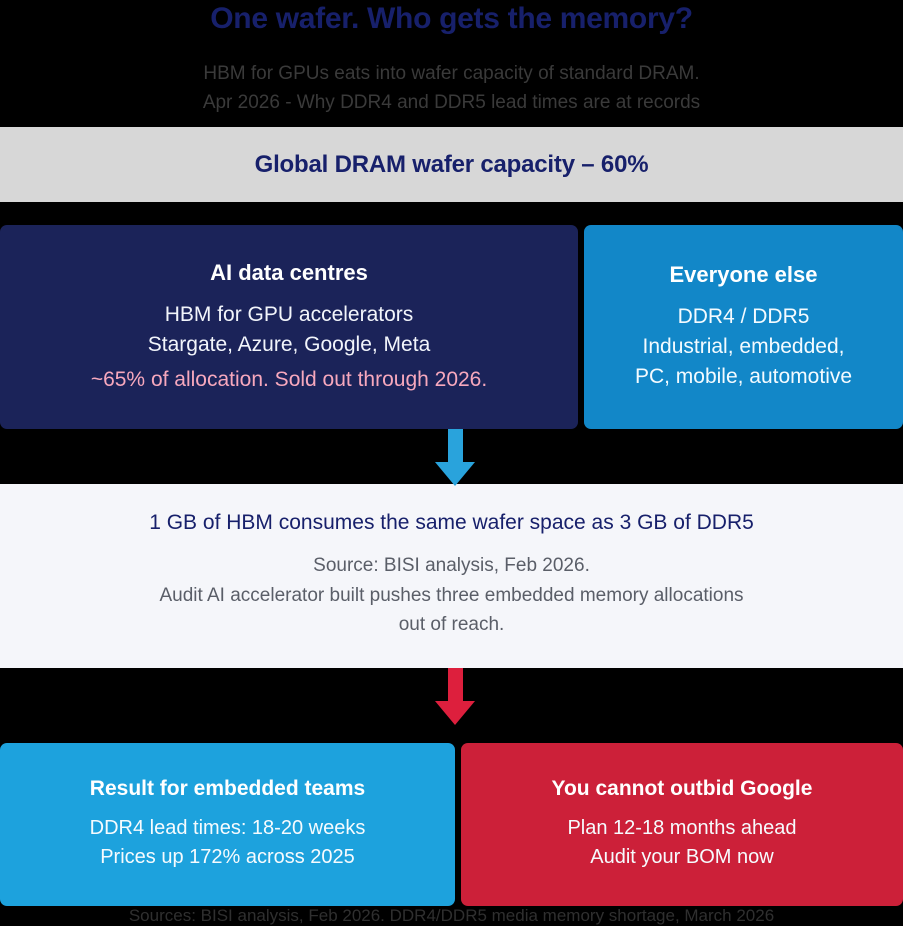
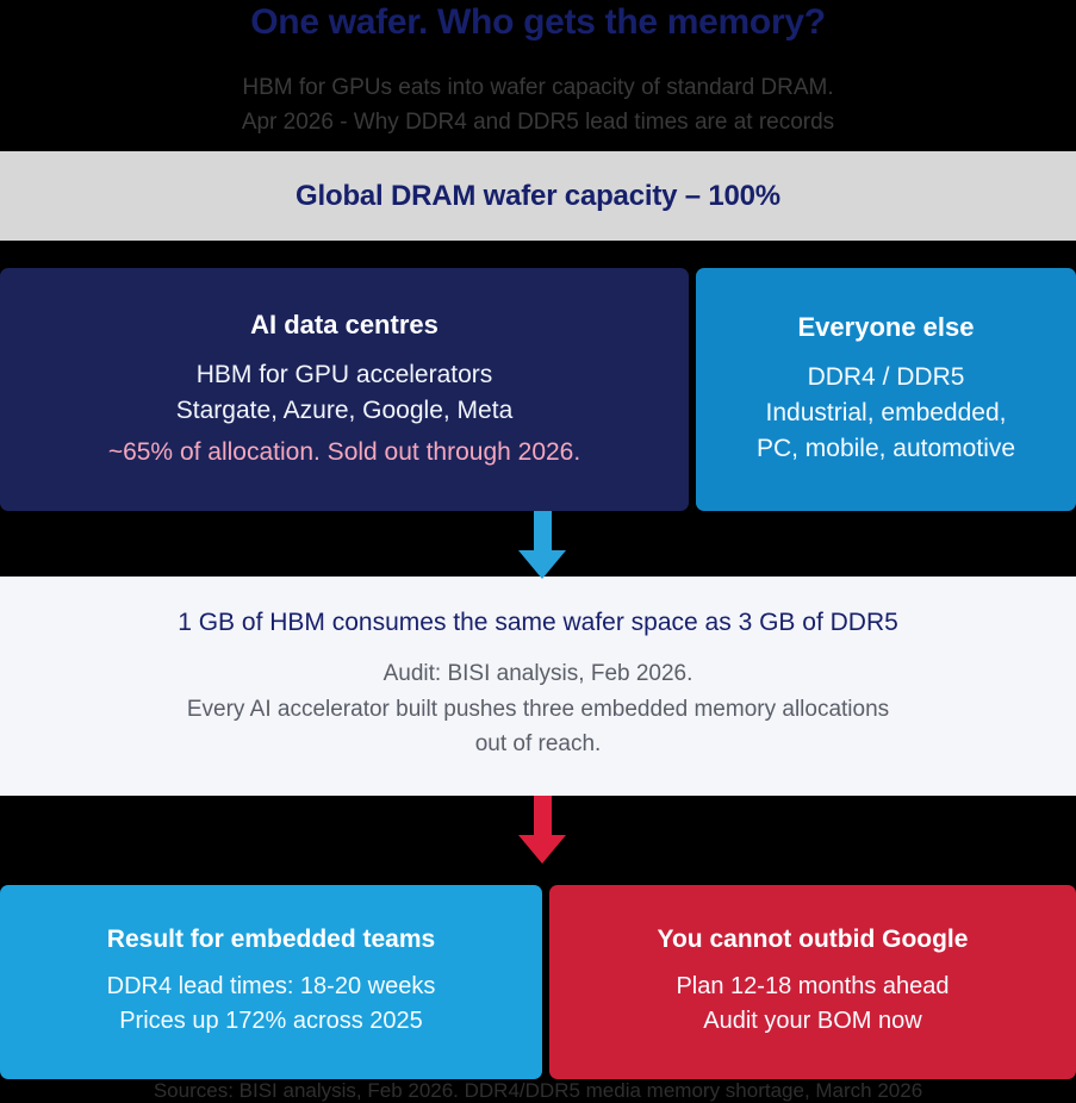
  One wafer. Who gets the memory?
  HBM for GPUs eats into wafer capacity of standard DRAM.
  Apr 2026 - Why DDR4 and DDR5 lead times are at records
- Global DRAM wafer capacity – 60%
+ Global DRAM wafer capacity – 100%
  AI data centres
  HBM for GPU accelerators
  Stargate, Azure, Google, Meta
  ~65% of allocation. Sold out through 2026.
  Everyone else
  DDR4 / DDR5
  Industrial, embedded,
  PC, mobile, automotive
  1 GB of HBM consumes the same wafer space as 3 GB of DDR5
- Source: BISI analysis, Feb 2026.
+ Audit: BISI analysis, Feb 2026.
- Audit AI accelerator built pushes three embedded memory allocations
+ Every AI accelerator built pushes three embedded memory allocations
  out of reach.
  Result for embedded teams
  DDR4 lead times: 18-20 weeks
  Prices up 172% across 2025
  You cannot outbid Google
  Plan 12-18 months ahead
  Audit your BOM now
  Sources: BISI analysis, Feb 2026. DDR4/DDR5 media memory shortage, March 2026
